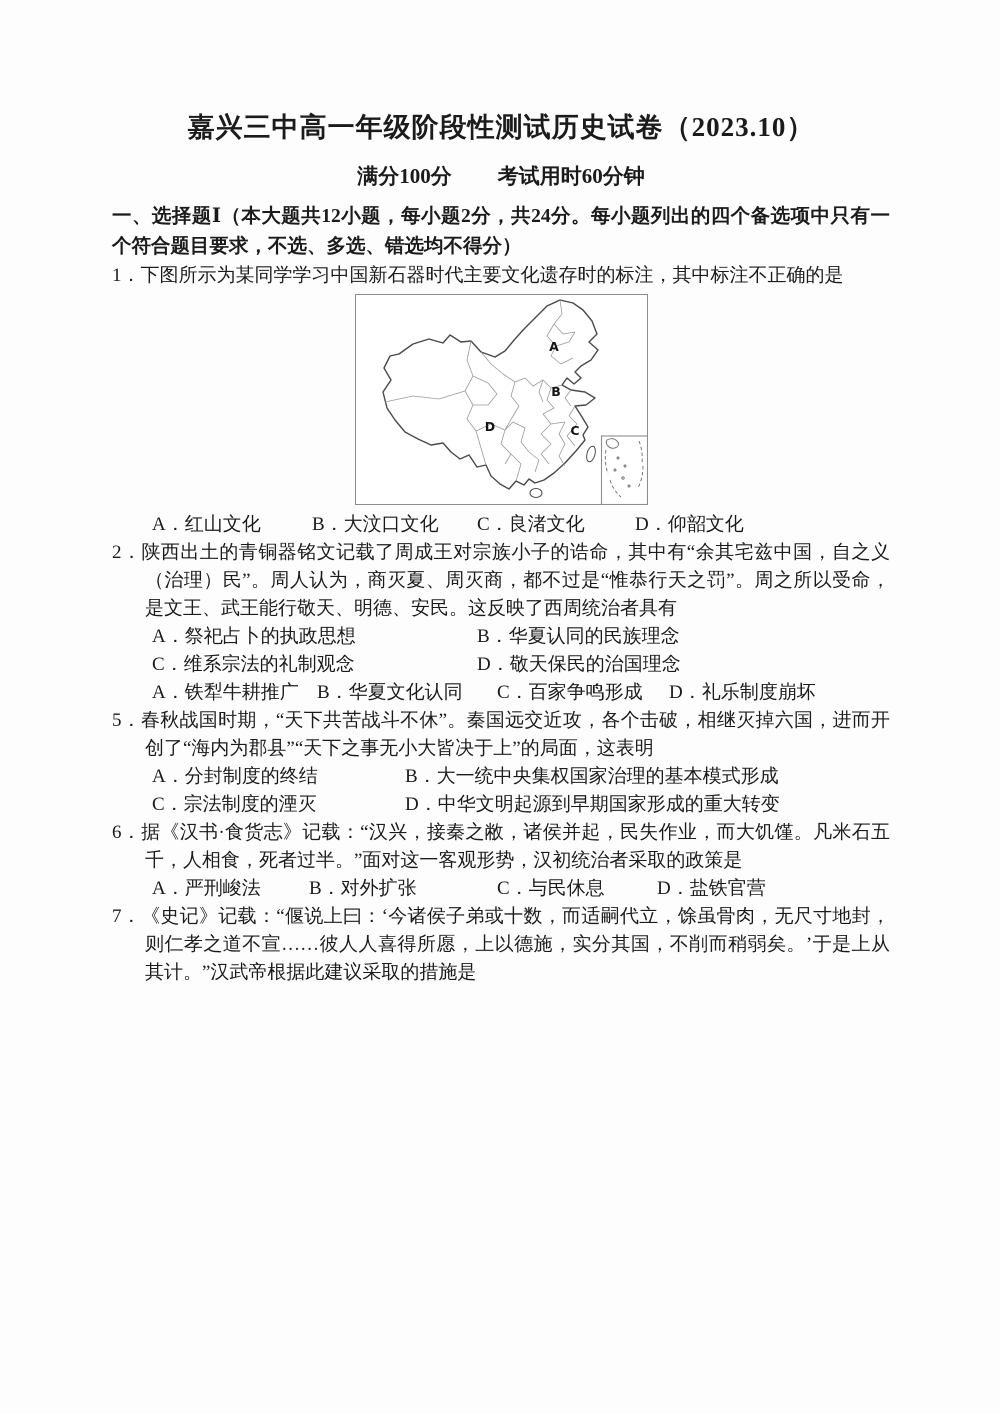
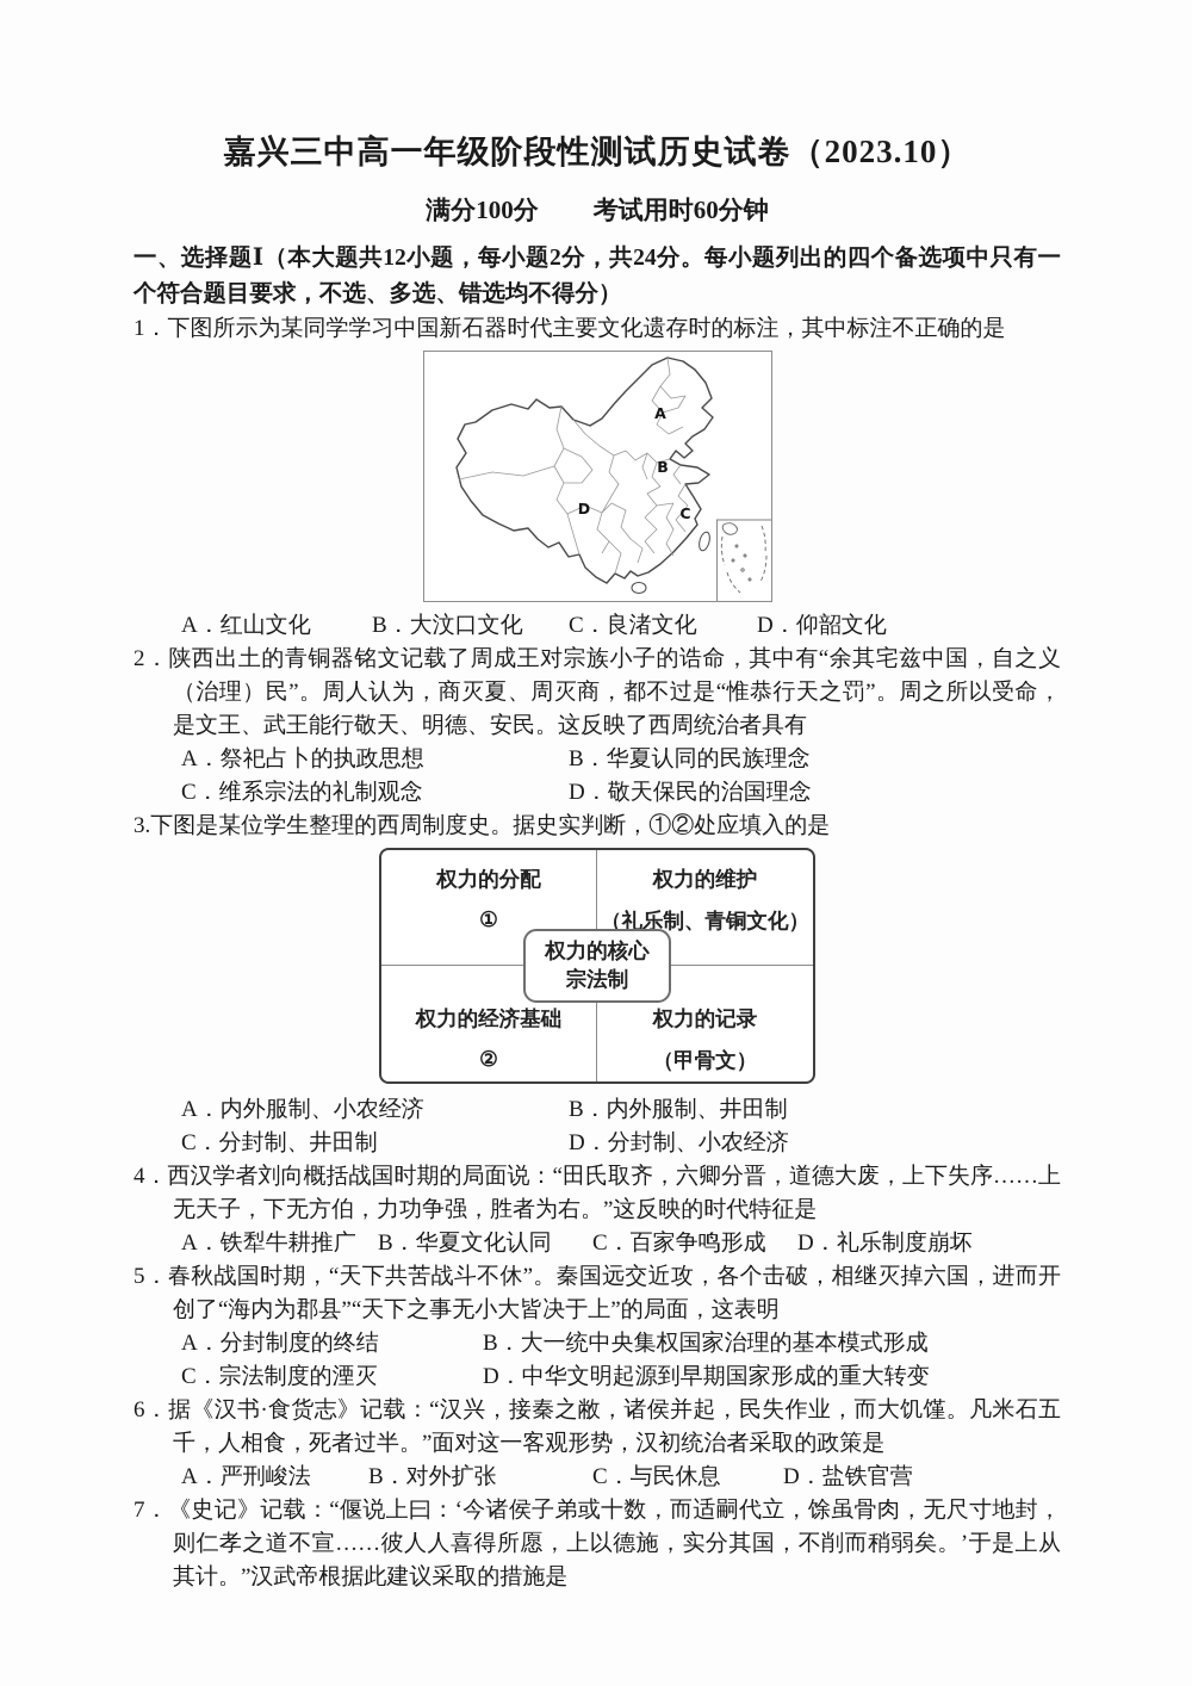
  嘉兴三中高一年级阶段性测试历史试卷（2023.10）
  满分100分
  考试用时60分钟
  一、选择题Ⅰ（本大题共12小题，每小题2分，共24分。每小题列出的四个备选项中只有一个符合题目要求，不选、多选、错选均不得分）
  1．下图所示为某同学学习中国新石器时代主要文化遗存时的标注，其中标注不正确的是
  A
  B
  C
  D
  A．红山文化
  B．大汶口文化
  C．良渚文化
  D．仰韶文化
  2．陕西出土的青铜器铭文记载了周成王对宗族小子的诰命，其中有“余其宅兹中国，自之义（治理）民”。周人认为，商灭夏、周灭商，都不过是“惟恭行天之罚”。周之所以受命，是文王、武王能行敬天、明德、安民。这反映了西周统治者具有
  A．祭祀占卜的执政思想
  B．华夏认同的民族理念
  C．维系宗法的礼制观念
  D．敬天保民的治国理念
+ 3.下图是某位学生整理的西周制度史。据史实判断，①②处应填入的是
+ 权力的分配
+ ①
+ 权力的维护
+ （礼乐制、青铜文化）
+ 权力的经济基础
+ ②
+ 权力的记录
+ （甲骨文）
+ 权力的核心
+ 宗法制
+ A．内外服制、小农经济
+ B．内外服制、井田制
+ C．分封制、井田制
+ D．分封制、小农经济
+ 4．西汉学者刘向概括战国时期的局面说：“田氏取齐，六卿分晋，道德大废，上下失序……上无天子，下无方伯，力功争强，胜者为右。”这反映的时代特征是
  A．铁犁牛耕推广
  B．华夏文化认同
  C．百家争鸣形成
  D．礼乐制度崩坏
  5．春秋战国时期，“天下共苦战斗不休”。秦国远交近攻，各个击破，相继灭掉六国，进而开创了“海内为郡县”“天下之事无小大皆决于上”的局面，这表明
  A．分封制度的终结
  B．大一统中央集权国家治理的基本模式形成
  C．宗法制度的湮灭
  D．中华文明起源到早期国家形成的重大转变
  6．据《汉书·食货志》记载：“汉兴，接秦之敝，诸侯并起，民失作业，而大饥馑。凡米石五千，人相食，死者过半。”面对这一客观形势，汉初统治者采取的政策是
  A．严刑峻法
  B．对外扩张
  C．与民休息
  D．盐铁官营
  7．《史记》记载：“偃说上曰：‘今诸侯子弟或十数，而适嗣代立，馀虽骨肉，无尺寸地封，则仁孝之道不宣……彼人人喜得所愿，上以德施，实分其国，不削而稍弱矣。’于是上从其计。”汉武帝根据此建议采取的措施是
